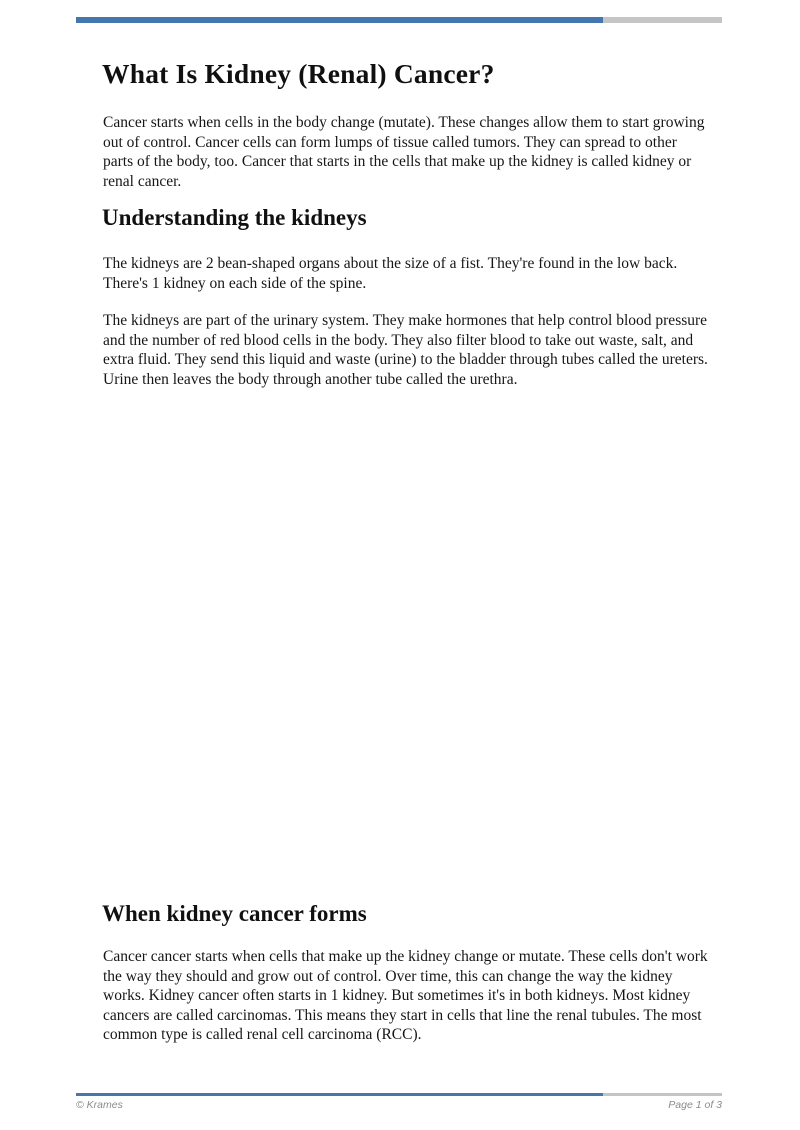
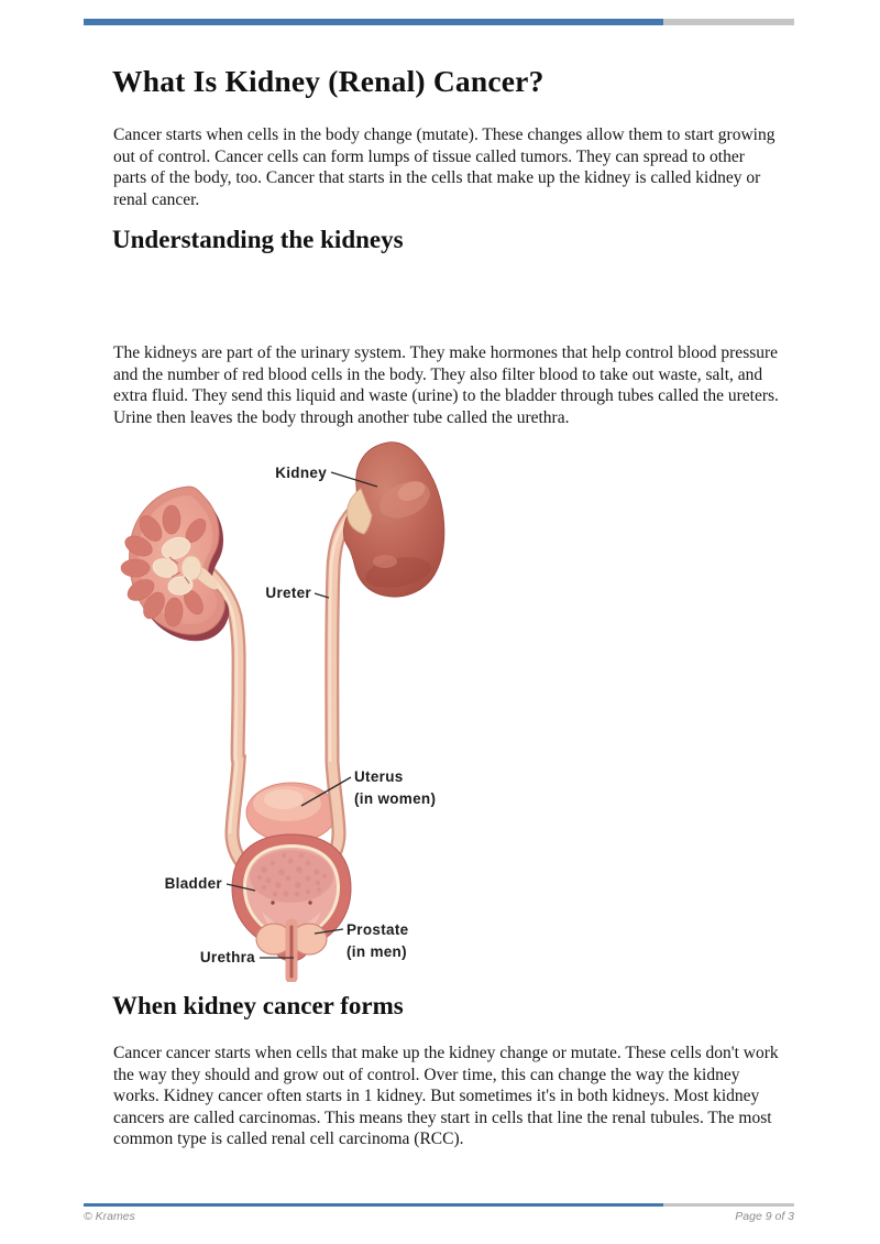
  What Is Kidney (Renal) Cancer?
  Cancer starts when cells in the body change (mutate). These changes allow them to start growing out of control. Cancer cells can form lumps of tissue called tumors. They can spread to other parts of the body, too. Cancer that starts in the cells that make up the kidney is called kidney or renal cancer.
  Understanding the kidneys
- The kidneys are 2 bean-shaped organs about the size of a fist. They're found in the low back. There's 1 kidney on each side of the spine.
  The kidneys are part of the urinary system. They make hormones that help control blood pressure and the number of red blood cells in the body. They also filter blood to take out waste, salt, and extra fluid. They send this liquid and waste (urine) to the bladder through tubes called the ureters. Urine then leaves the body through another tube called the urethra.
+ Kidney
+ Ureter
+ Uterus
+ (in women)
+ Bladder
+ Prostate
+ (in men)
+ Urethra
  When kidney cancer forms
  Cancer cancer starts when cells that make up the kidney change or mutate. These cells don't work the way they should and grow out of control. Over time, this can change the way the kidney works. Kidney cancer often starts in 1 kidney. But sometimes it's in both kidneys. Most kidney cancers are called carcinomas. This means they start in cells that line the renal tubules. The most common type is called renal cell carcinoma (RCC).
  © Krames
- Page 1 of 3
+ Page 9 of 3
